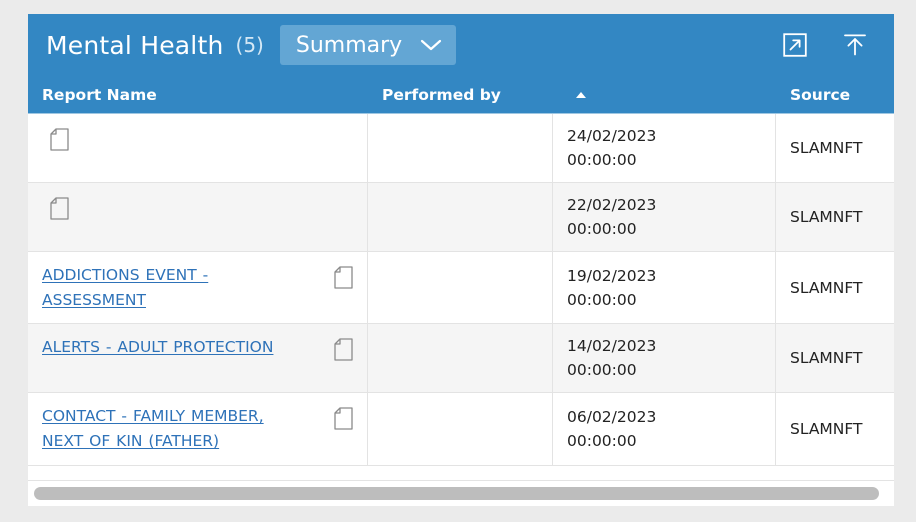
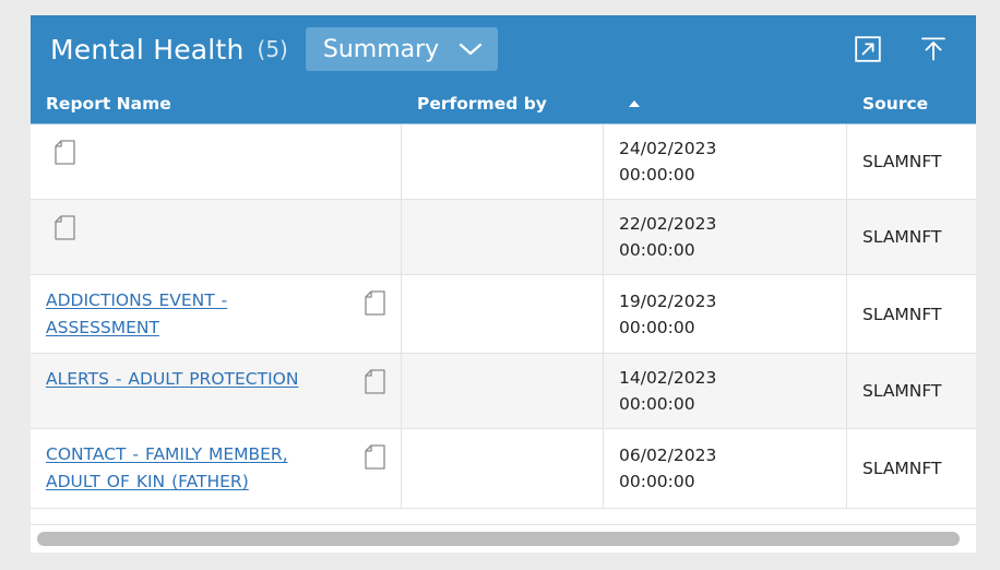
  Mental Health
  (5)
  Summary
  Report Name
  Performed by
  Source
  24/02/2023
  00:00:00
  SLAMNFT
  22/02/2023
  00:00:00
  SLAMNFT
  ADDICTIONS EVENT - ASSESSMENT
  19/02/2023
  00:00:00
  SLAMNFT
  ALERTS - ADULT PROTECTION
  14/02/2023
  00:00:00
  SLAMNFT
- CONTACT - FAMILY MEMBER, NEXT OF KIN (FATHER)
+ CONTACT - FAMILY MEMBER, ADULT OF KIN (FATHER)
  06/02/2023
  00:00:00
  SLAMNFT
